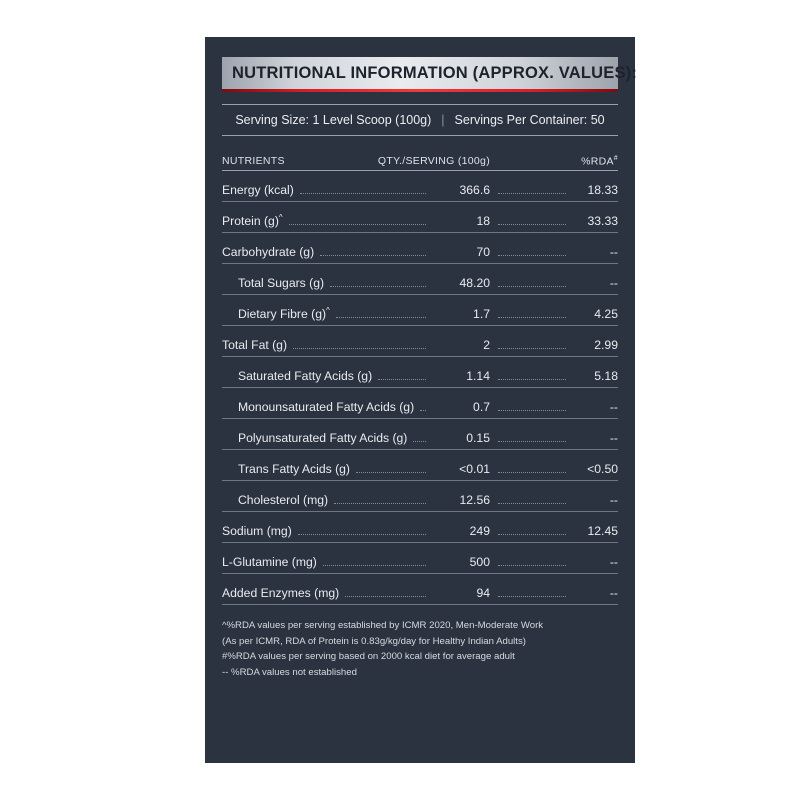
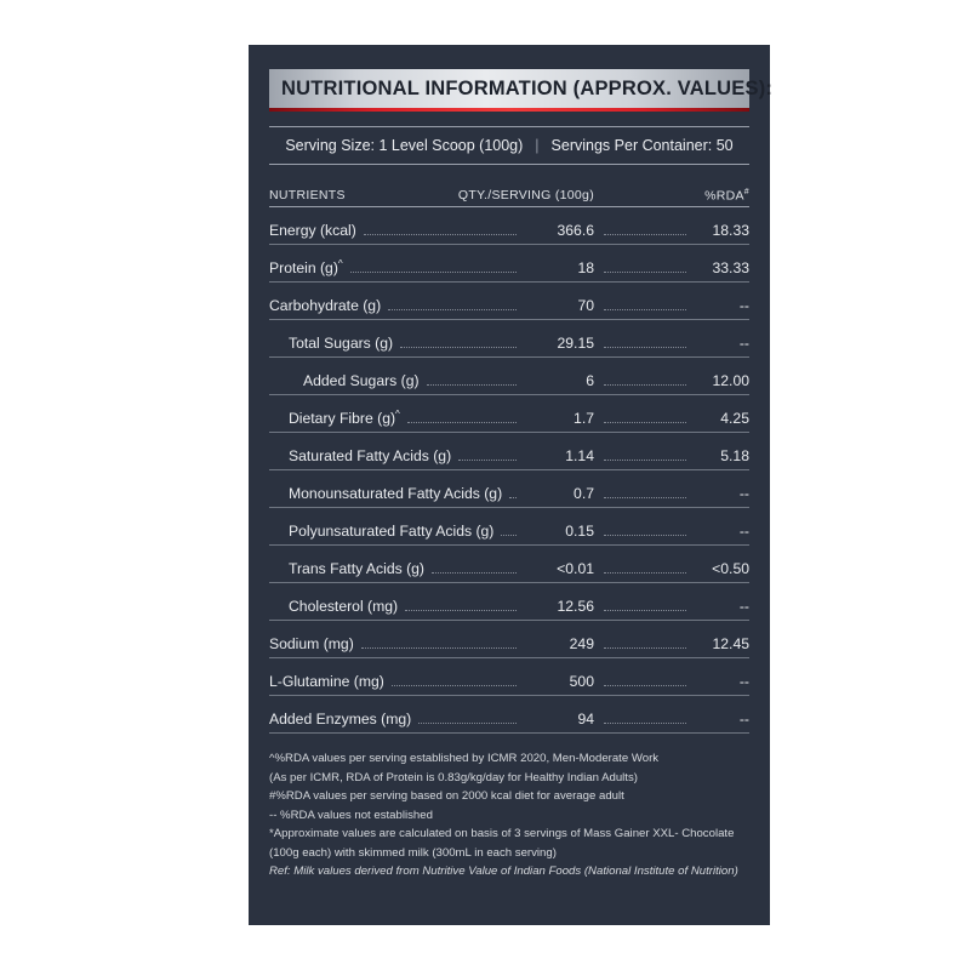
  NUTRITIONAL INFORMATION (APPROX. VALUES):
  Serving Size: 1 Level Scoop (100g)
  |
  Servings Per Container: 50
  NUTRIENTS
  QTY./SERVING (100g)
  %RDA
  Energy (kcal)
  366.6
  18.33
  Protein (g)^
  18
  33.33
  Carbohydrate (g)
  70
  --
  Total Sugars (g)
- 48.20
+ 29.15
  --
+ Added Sugars (g)
+ 6
+ 12.00
  Dietary Fibre (g)^
  1.7
  4.25
- Total Fat (g)
- 2
- 2.99
  Saturated Fatty Acids (g)
  1.14
  5.18
  Monounsaturated Fatty Acids (g)
  0.7
  --
  Polyunsaturated Fatty Acids (g)
  0.15
  --
  Trans Fatty Acids (g)
  <0.01
  <0.50
  Cholesterol (mg)
  12.56
  --
  Sodium (mg)
  249
  12.45
  L-Glutamine (mg)
  500
  --
  Added Enzymes (mg)
  94
  --
  ^%RDA values per serving established by ICMR 2020, Men-Moderate Work
  (As per ICMR, RDA of Protein is 0.83g/kg/day for Healthy Indian Adults)
  #%RDA values per serving based on 2000 kcal diet for average adult
  -- %RDA values not established
+ *Approximate values are calculated on basis of 3 servings of Mass Gainer XXL- Chocolate
+ (100g each) with skimmed milk (300mL in each serving)
+ Ref: Milk values derived from Nutritive Value of Indian Foods (National Institute of Nutrition)
